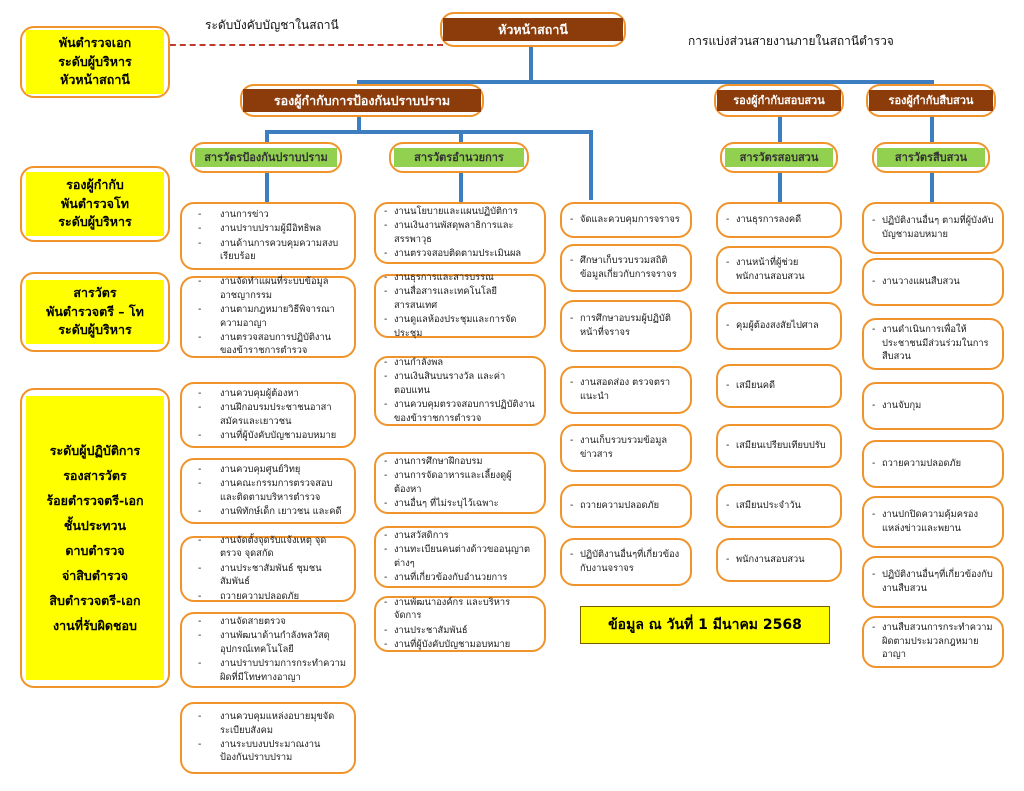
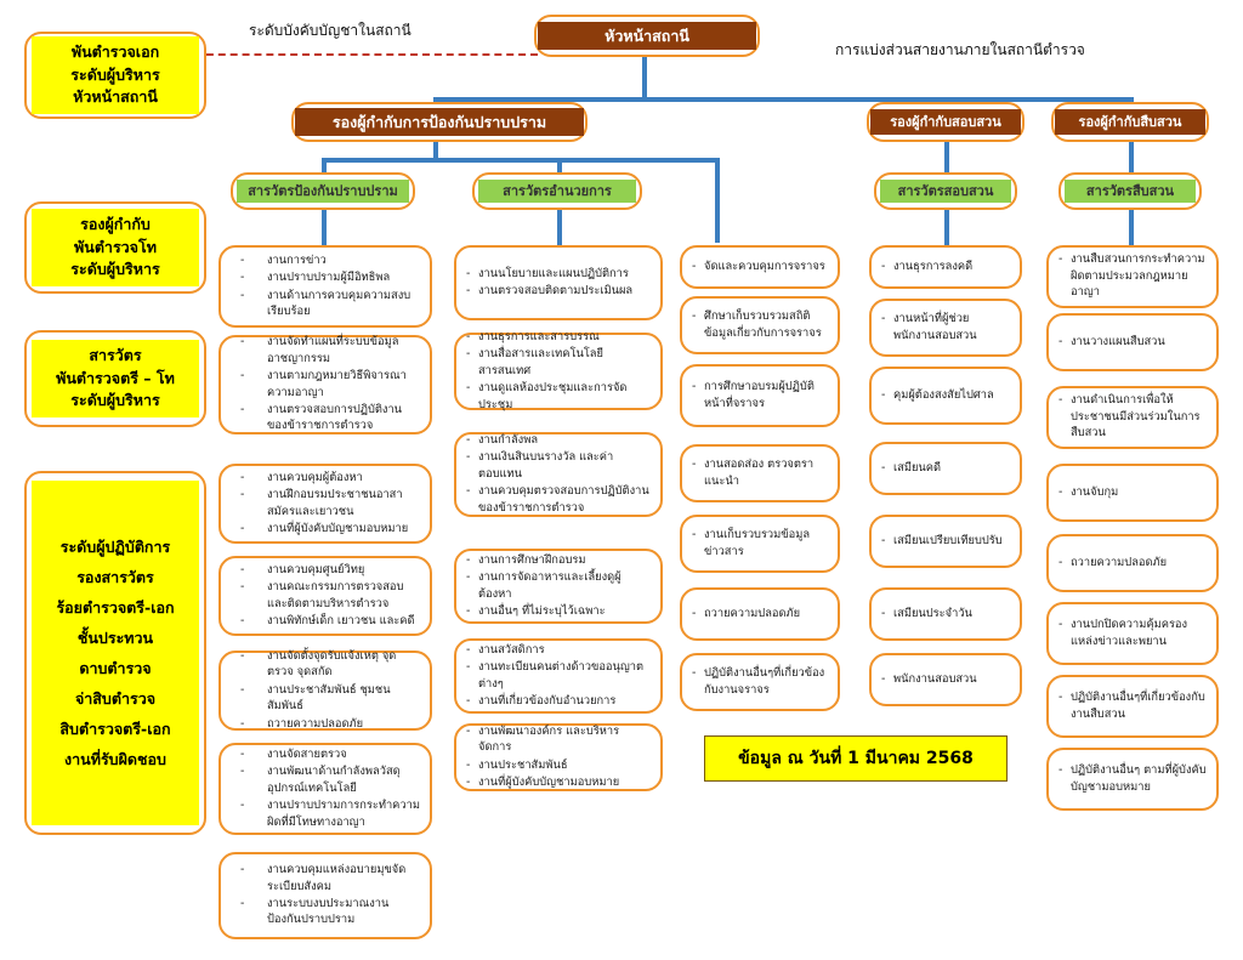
  ระดับบังคับบัญชาในสถานี
  การแบ่งส่วนสายงานภายในสถานีตำรวจ
  หัวหน้าสถานี
  รองผู้กำกับการป้องกันปราบปราม
  รองผู้กำกับสอบสวน
  รองผู้กำกับสืบสวน
  สารวัตรป้องกันปราบปราม
  สารวัตรอำนวยการ
  สารวัตรสอบสวน
  สารวัตรสืบสวน
  พันตำรวจเอก
  ระดับผู้บริหาร
  หัวหน้าสถานี
  รองผู้กำกับ
  พันตำรวจโท
  ระดับผู้บริหาร
  สารวัตร
  พันตำรวจตรี – โท
  ระดับผู้บริหาร
  ระดับผู้ปฏิบัติการ
  รองสารวัตร
  ร้อยตำรวจตรี-เอก
  ชั้นประทวน
  ดาบตำรวจ
  จ่าสิบตำรวจ
  สิบตำรวจตรี-เอก
  งานที่รับผิดชอบ
  งานการข่าว
  งานปราบปรามผู้มีอิทธิพล
  งานด้านการควบคุมความสงบเรียบร้อย
  งานจัดทำแผนที่ระบบข้อมูลอาชญากรรม
  งานตามกฎหมายวิธีพิจารณาความอาญา
  งานตรวจสอบการปฏิบัติงานของข้าราชการตำรวจ
  งานควบคุมผู้ต้องหา
  งานฝึกอบรมประชาชนอาสาสมัครและเยาวชน
  งานที่ผู้บังคับบัญชามอบหมาย
  งานควบคุมศูนย์วิทยุ
  งานคณะกรรมการตรวจสอบและติดตามบริหารตำรวจ
  งานพิทักษ์เด็ก เยาวชน และคดี
  งานจัดตั้งจุดรับแจ้งเหตุ จุดตรวจ จุดสกัด
  งานประชาสัมพันธ์ ชุมชนสัมพันธ์
  ถวายความปลอดภัย
  งานจัดสายตรวจ
  งานพัฒนาด้านกำลังพลวัสดุอุปกรณ์เทคโนโลยี
  งานปราบปรามการกระทำความผิดที่มีโทษทางอาญา
  งานควบคุมแหล่งอบายมุขจัดระเบียบสังคม
  งานระบบงบประมาณงานป้องกันปราบปราม
  งานนโยบายและแผนปฏิบัติการ
- งานเงินงานพัสดุพลาธิการและสรรพาวุธ
  งานตรวจสอบติดตามประเมินผล
  งานธุรการและสารบรรณ
  งานสื่อสารและเทคโนโลยีสารสนเทศ
  งานดูแลห้องประชุมและการจัดประชุม
  งานกำลังพล
  งานเงินสินบนรางวัล และค่าตอบแทน
  งานควบคุมตรวจสอบการปฏิบัติงานของข้าราชการตำรวจ
  งานการศึกษาฝึกอบรม
  งานการจัดอาหารและเลี้ยงดูผู้ต้องหา
  งานอื่นๆ ที่ไม่ระบุไว้เฉพาะ
  งานสวัสดิการ
  งานทะเบียนคนต่างด้าวขออนุญาตต่างๆ
  งานที่เกี่ยวข้องกับอำนวยการ
  งานพัฒนาองค์กร และบริหารจัดการ
  งานประชาสัมพันธ์
  งานที่ผู้บังคับบัญชามอบหมาย
  จัดและควบคุมการจราจร
  ศึกษาเก็บรวบรวมสถิติข้อมูลเกี่ยวกับการจราจร
  การศึกษาอบรมผู้ปฏิบัติหน้าที่จราจร
  งานสอดส่อง ตรวจตรา แนะนำ
  งานเก็บรวบรวมข้อมูลข่าวสาร
  ถวายความปลอดภัย
  ปฏิบัติงานอื่นๆที่เกี่ยวข้องกับงานจราจร
  งานธุรการลงคดี
  งานหน้าที่ผู้ช่วยพนักงานสอบสวน
  คุมผู้ต้องสงสัยไปศาล
  เสมียนคดี
  เสมียนเปรียบเทียบปรับ
  เสมียนประจำวัน
  พนักงานสอบสวน
- ปฏิบัติงานอื่นๆ ตามที่ผู้บังคับบัญชามอบหมาย
+ งานสืบสวนการกระทำความผิดตามประมวลกฎหมายอาญา
  งานวางแผนสืบสวน
  งานดำเนินการเพื่อให้ประชาชนมีส่วนร่วมในการสืบสวน
  งานจับกุม
  ถวายความปลอดภัย
  งานปกปิดความคุ้มครองแหล่งข่าวและพยาน
  ปฏิบัติงานอื่นๆที่เกี่ยวข้องกับงานสืบสวน
- งานสืบสวนการกระทำความผิดตามประมวลกฎหมายอาญา
+ ปฏิบัติงานอื่นๆ ตามที่ผู้บังคับบัญชามอบหมาย
  ข้อมูล ณ วันที่ 1 มีนาคม 2568
